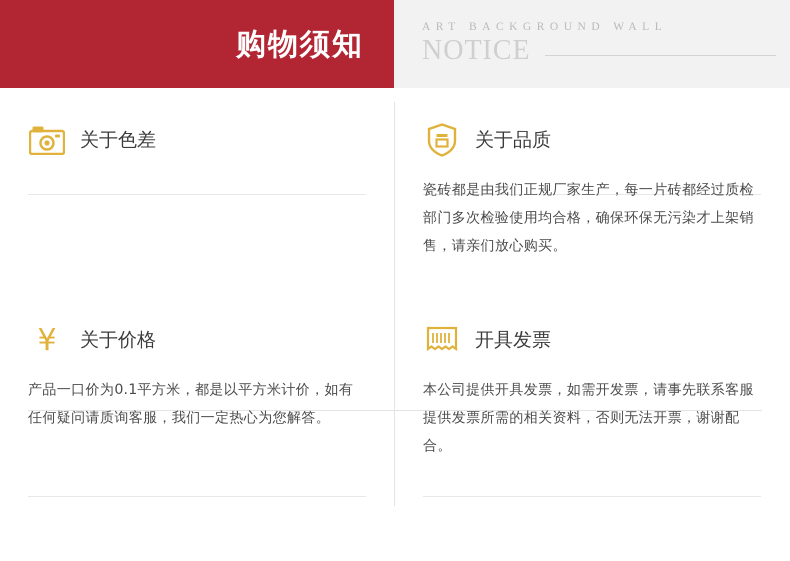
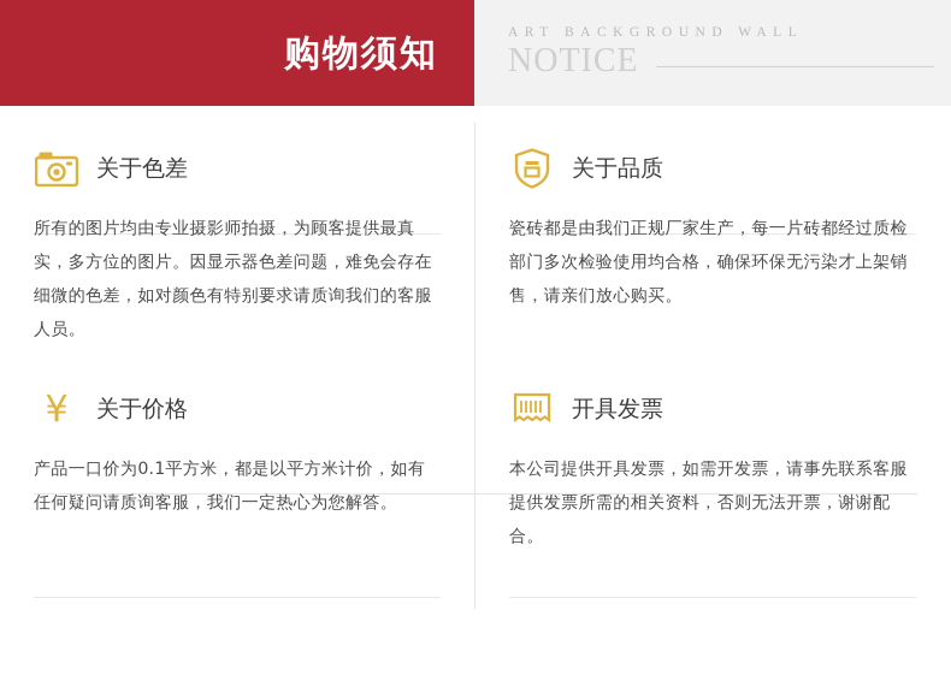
  购物须知
  ART BACKGROUND WALL
  NOTICE
  关于色差
+ 所有的图片均由专业摄影师拍摄，为顾客提供最真实，多方位的图片。因显示器色差问题，难免会存在细微的色差，如对颜色有特别要求请质询我们的客服人员。
  关于品质
  瓷砖都是由我们正规厂家生产，每一片砖都经过质检部门多次检验使用均合格，确保环保无污染才上架销售，请亲们放心购买。
  ¥
  关于价格
  产品一口价为0.1平方米，都是以平方米计价，如有任何疑问请质询客服，我们一定热心为您解答。
  开具发票
  本公司提供开具发票，如需开发票，请事先联系客服提供发票所需的相关资料，否则无法开票，谢谢配合。
